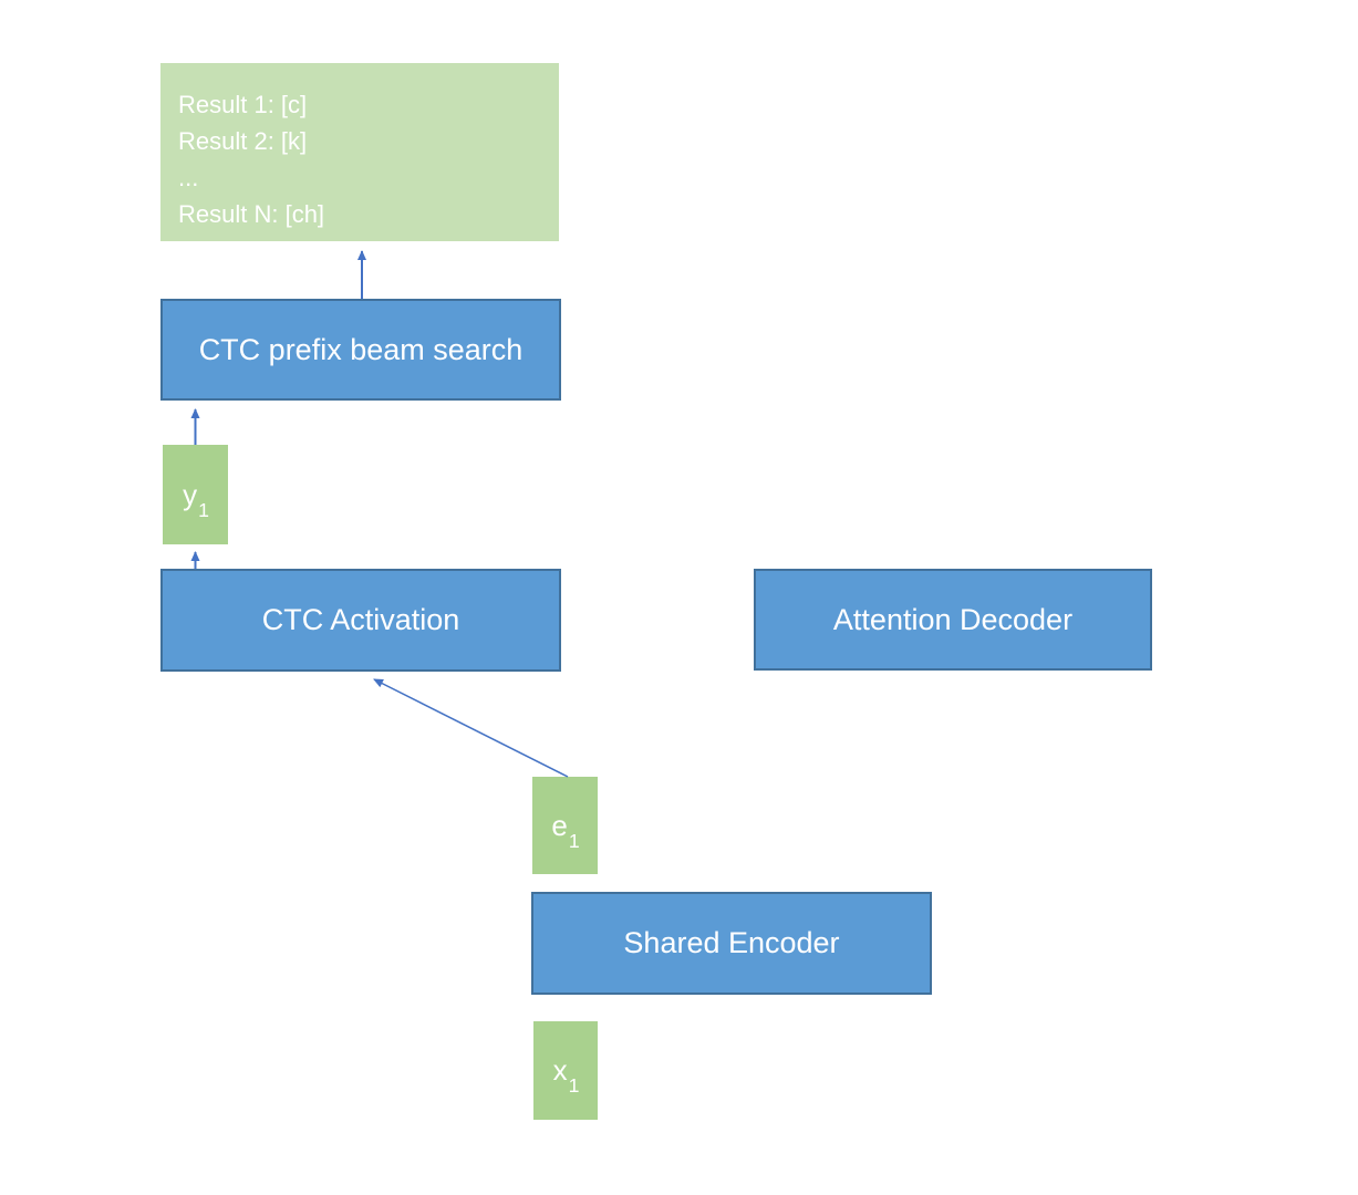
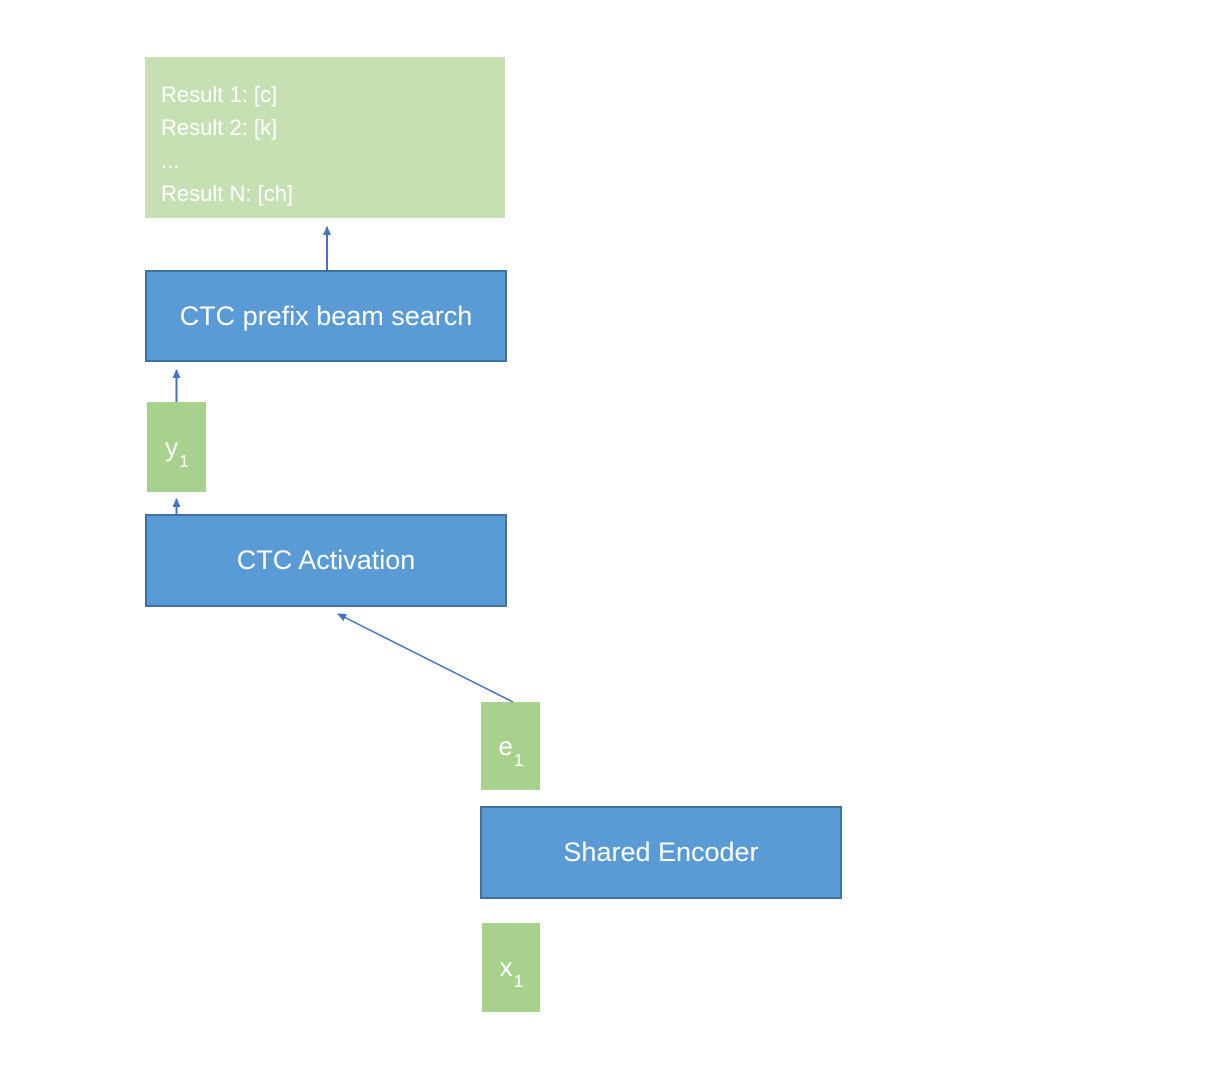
  Result 1: [c]
  Result 2: [k]
  ...
  Result N: [ch]
  CTC prefix beam search
  y1
  CTC Activation
- Attention Decoder
  e1
  Shared Encoder
  x1
